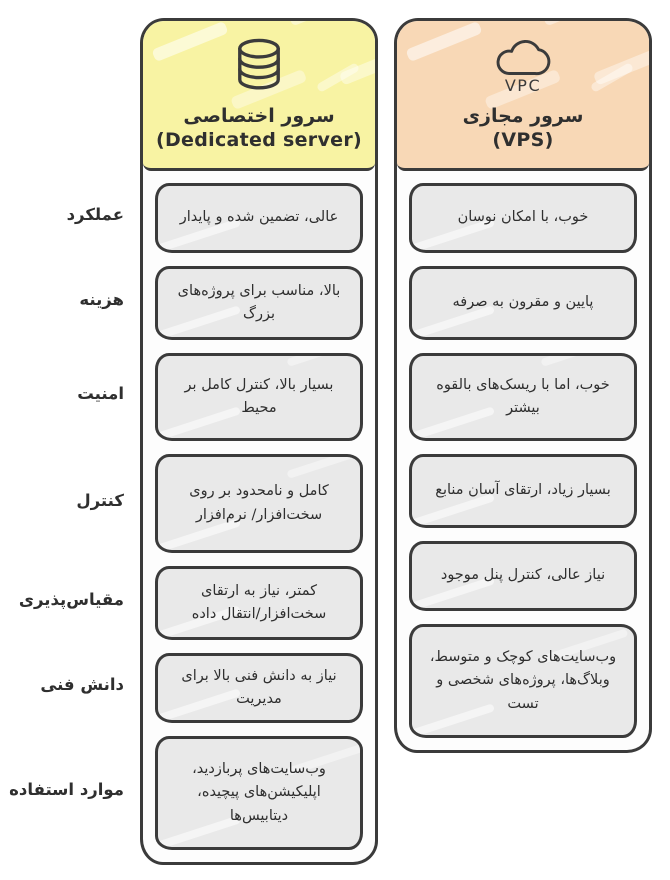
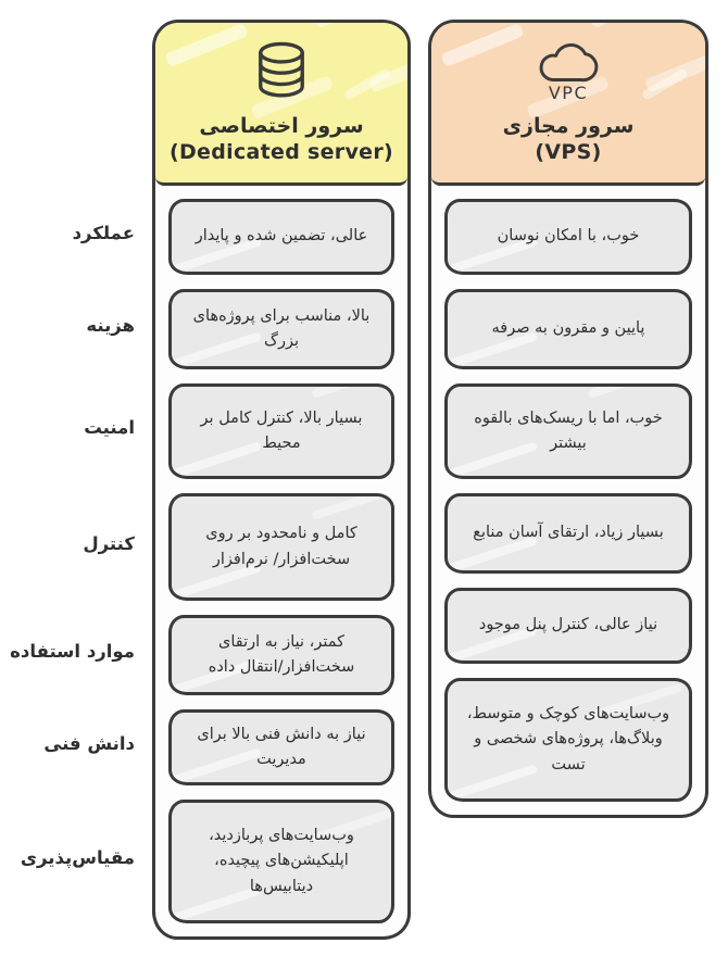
  عملکرد
  هزینه
  امنیت
  کنترل
- مقیاس‌پذیری
+ موارد استفاده
  دانش فنی
- موارد استفاده
+ مقیاس‌پذیری
  سرور اختصاصی
  (Dedicated server)
  عالی، تضمین شده و پایدار
  بالا، مناسب برای پروژه‌های بزرگ
  بسیار بالا، کنترل کامل بر محیط
  کامل و نامحدود بر روی سخت‌افزار/ نرم‌افزار
  کمتر، نیاز به ارتقای سخت‌افزار/انتقال داده
  نیاز به دانش فنی بالا برای مدیریت
  وب‌سایت‌های پربازدید، اپلیکیشن‌های پیچیده، دیتابیس‌ها
  VPC
  سرور مجازی
  (VPS)
  خوب، با امکان نوسان
  پایین و مقرون به صرفه
  خوب، اما با ریسک‌های بالقوه بیشتر
  بسیار زیاد، ارتقای آسان منابع
  نیاز عالی، کنترل پنل موجود
  وب‌سایت‌های کوچک و متوسط، وبلاگ‌ها، پروژه‌های شخصی و تست
